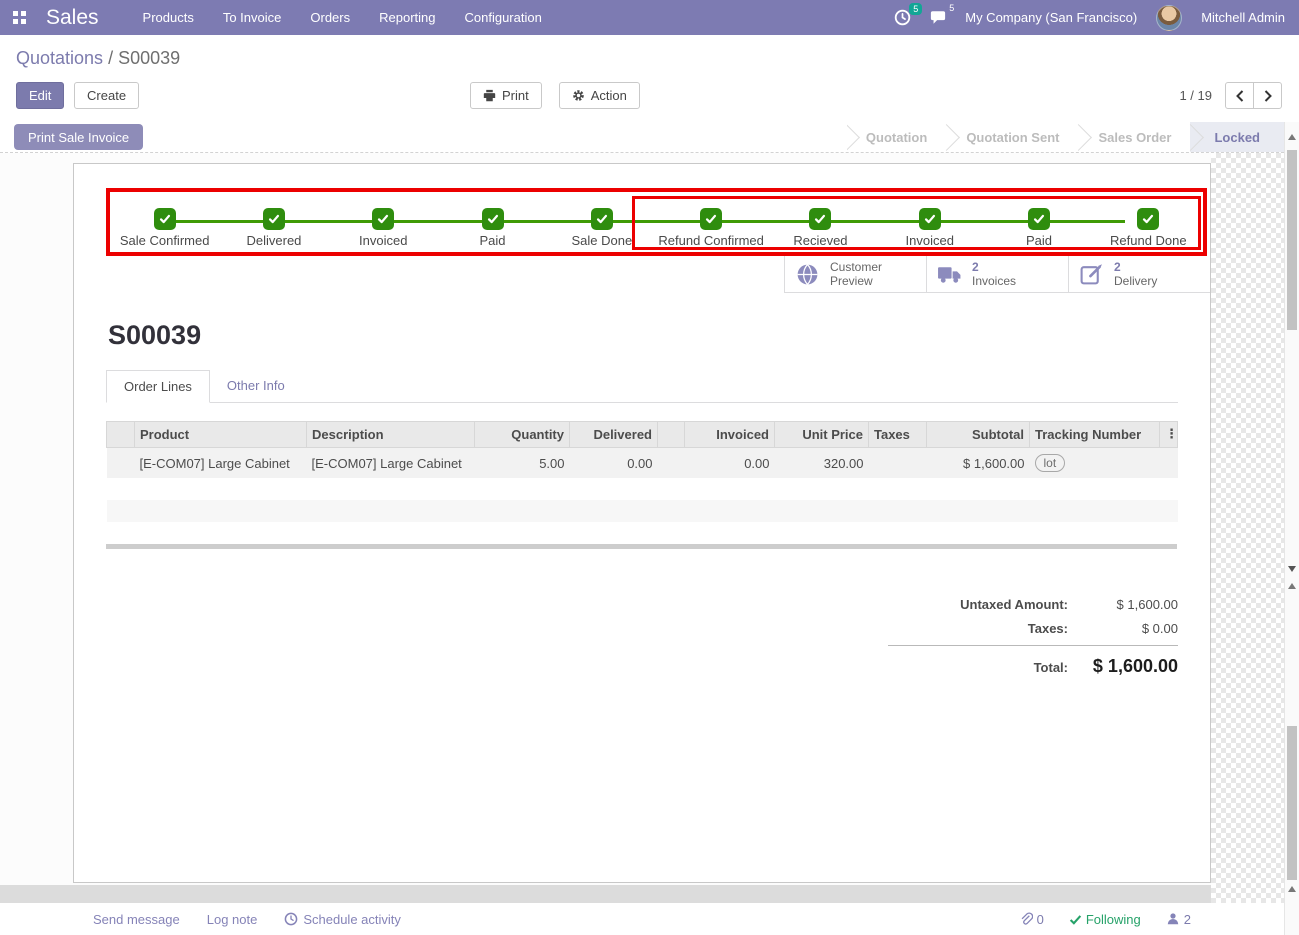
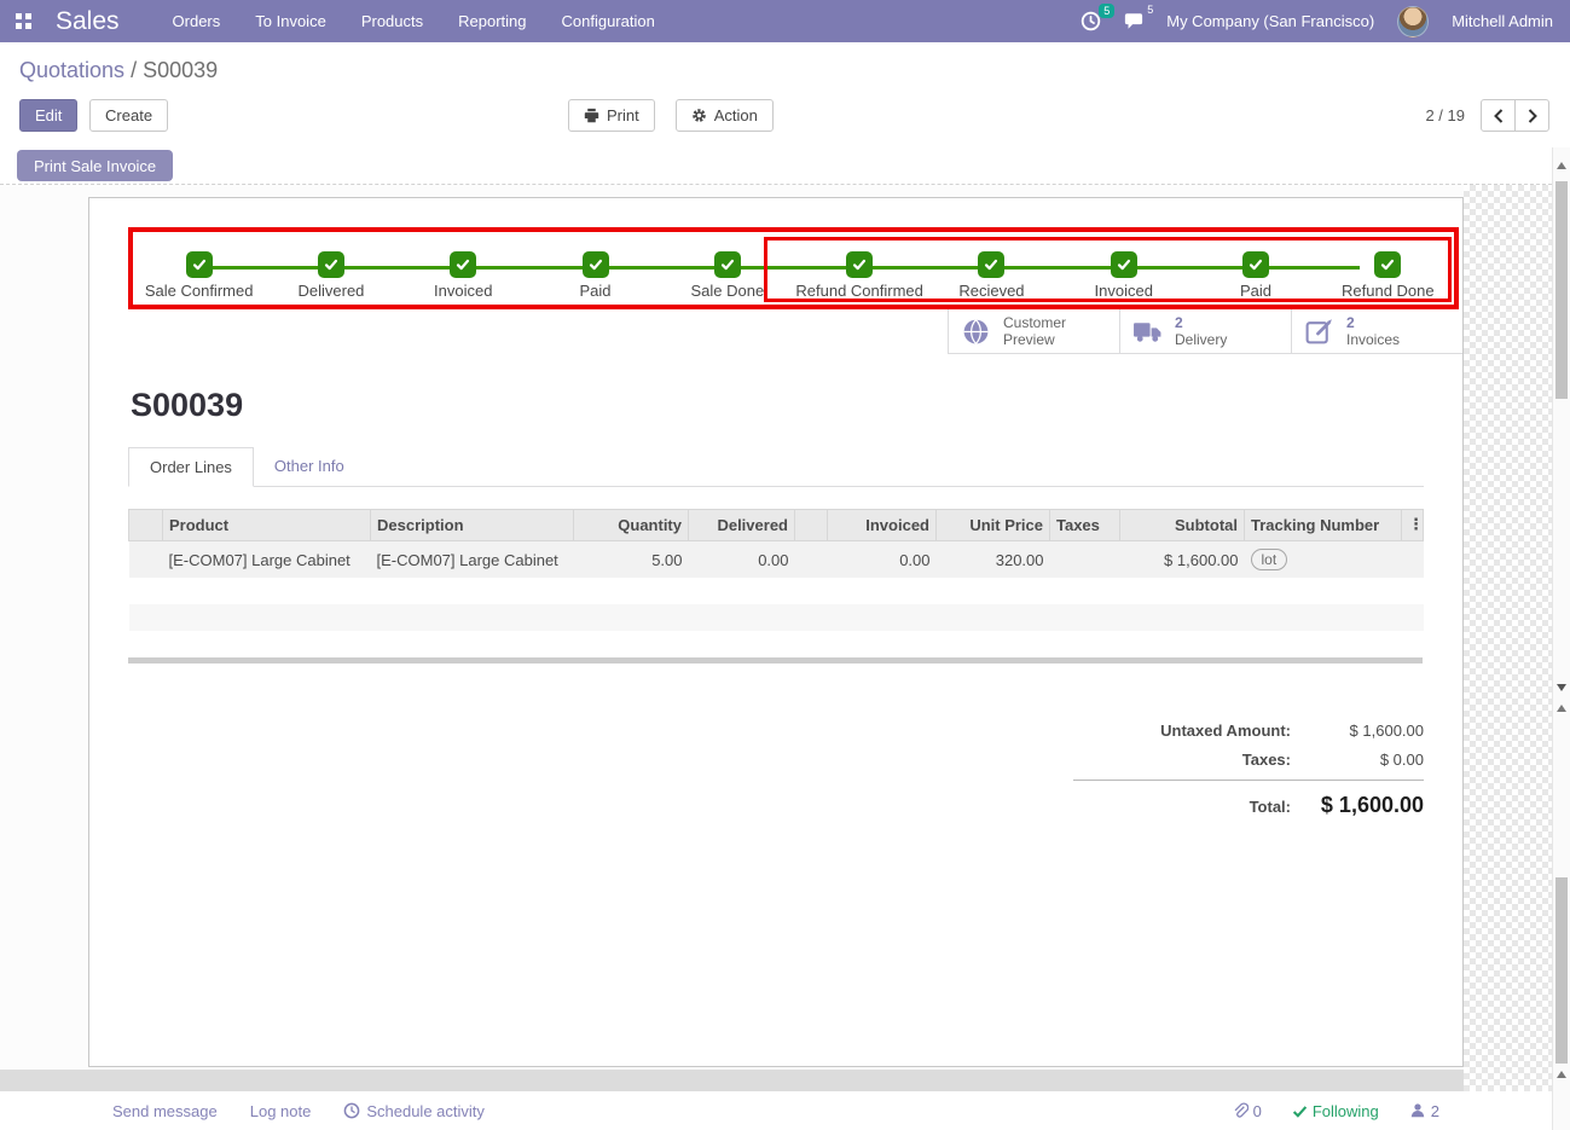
  Sales
- Products
+ Orders
  To Invoice
- Orders
+ Products
  Reporting
  Configuration
  5
  5
  My Company (San Francisco)
  Mitchell Admin
  Quotations / S00039
  Edit Create
  Print
  Action
- 1 / 19
+ 2 / 19
  Print Sale Invoice
- Quotation
- Quotation Sent
- Sales Order
- Locked
  Sale Confirmed
  Delivered
  Invoiced
  Paid
  Sale Done
  Refund Confirmed
  Recieved
  Invoiced
  Paid
  Refund Done
  Customer Preview
  2
- Invoices
+ Delivery
  2
- Delivery
+ Invoices
  S00039
  Order Lines
  Other Info
  	Product	Description	Quantity	Delivered		Invoiced	Unit Price	Taxes	Subtotal	Tracking Number	⋮
  	[E-COM07] Large Cabinet	[E-COM07] Large Cabinet	5.00	0.00		0.00	320.00		$ 1,600.00	lot
  Untaxed Amount:
  $ 1,600.00
  Taxes:
  $ 0.00
  Total:
  $ 1,600.00
  Send message
  Log note
  Schedule activity
  0
  Following
  2
